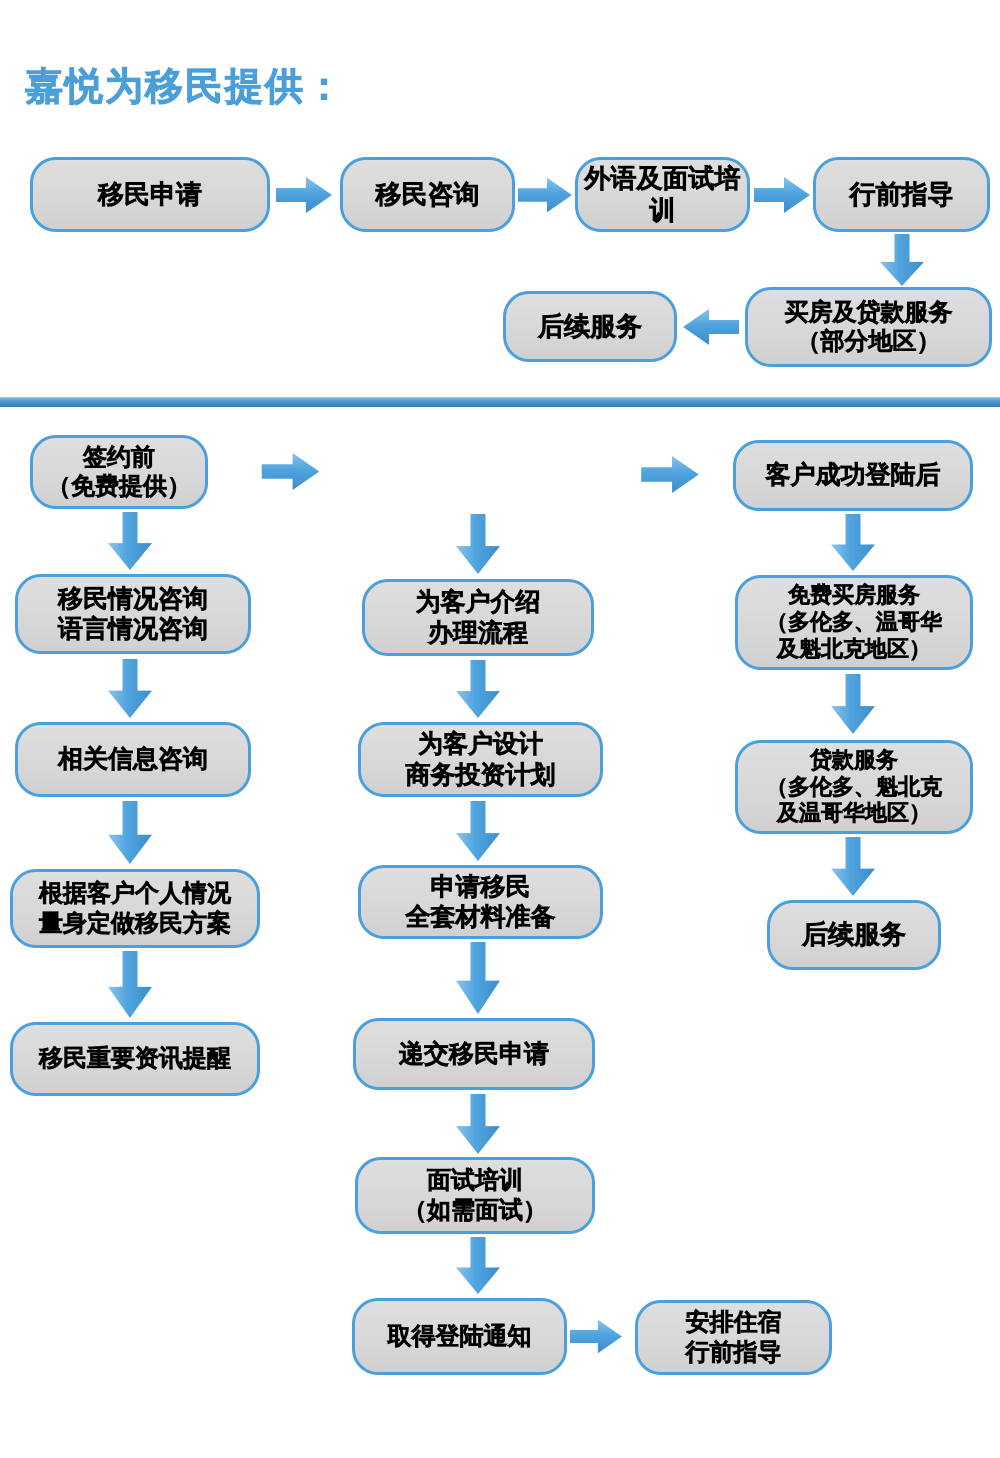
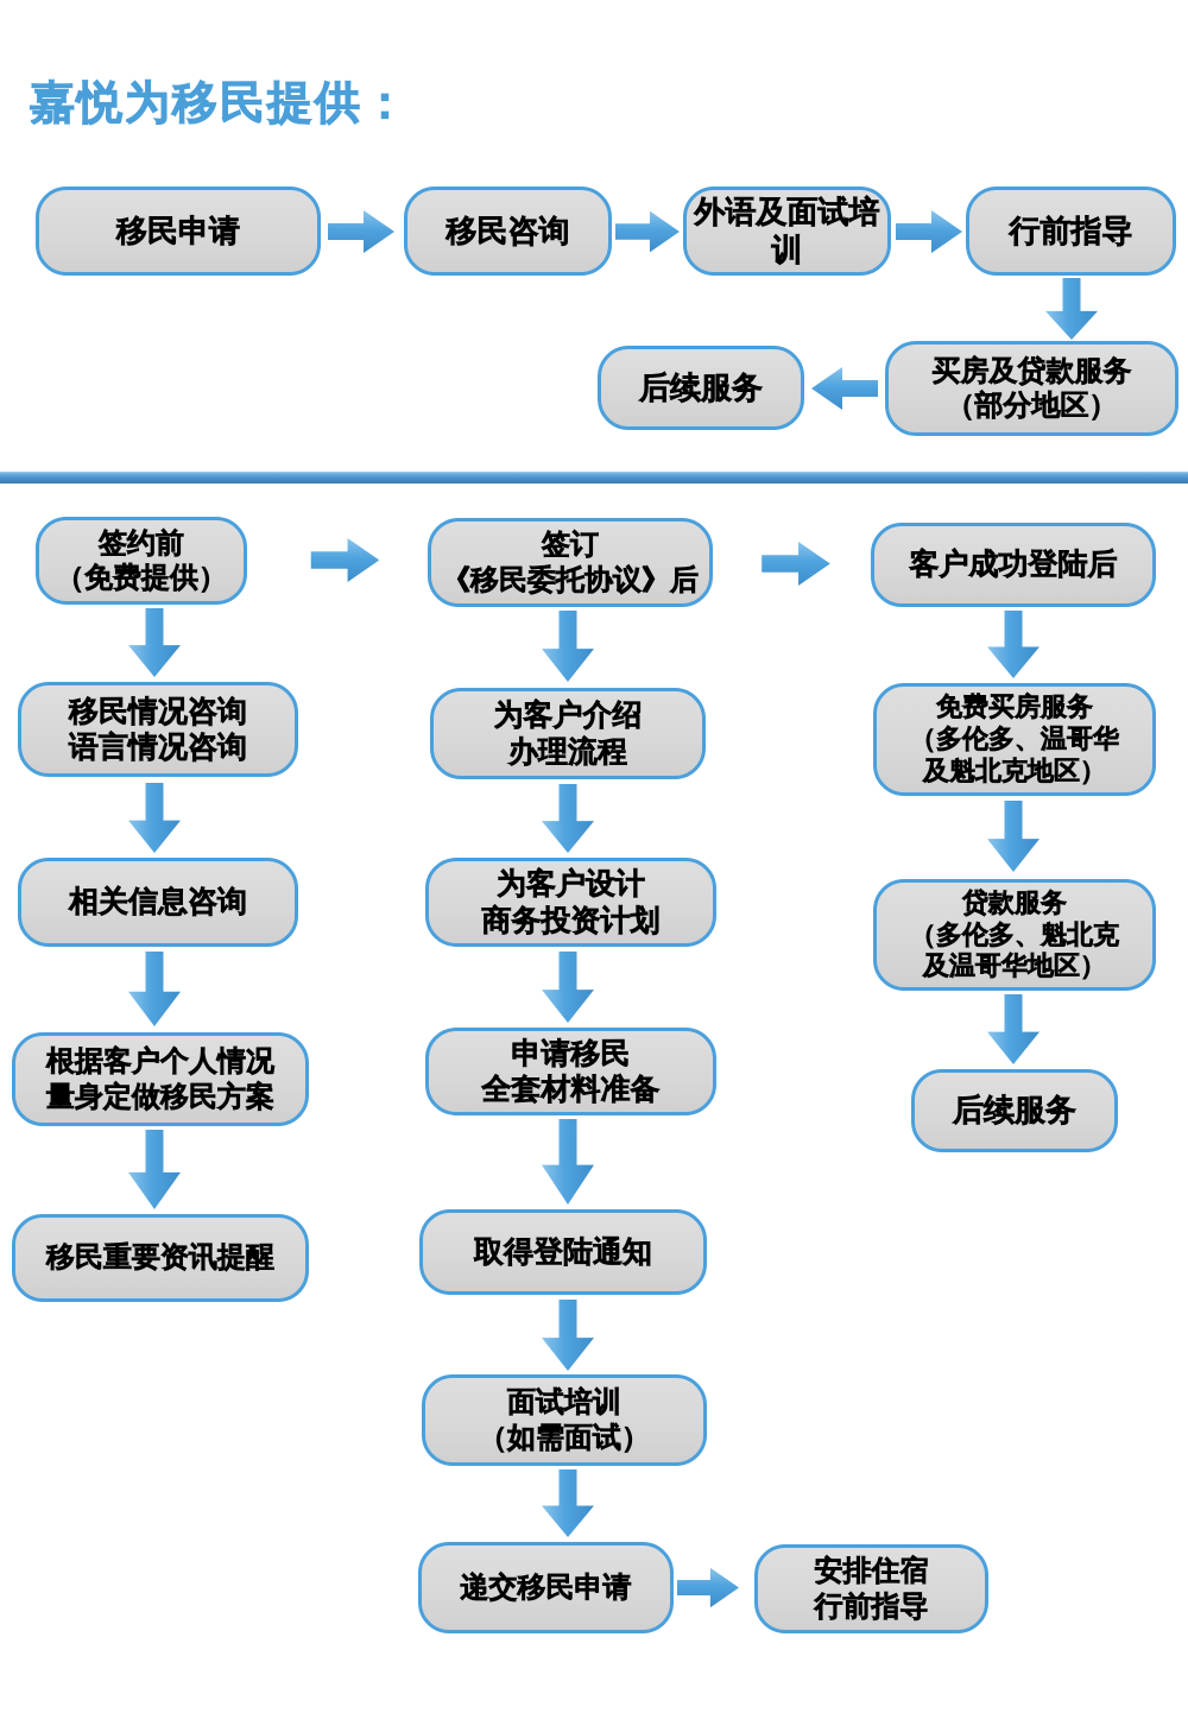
  嘉悦为移民提供：
  移民申请
  移民咨询
  外语及面试培训
  行前指导
  买房及贷款服务
  （部分地区）
  后续服务
  签约前
  （免费提供）
  移民情况咨询
  语言情况咨询
  相关信息咨询
  根据客户个人情况
  量身定做移民方案
  移民重要资讯提醒
+ 签订
+ 《移民委托协议》后
  为客户介绍
  办理流程
  为客户设计
  商务投资计划
  申请移民
  全套材料准备
- 递交移民申请
+ 取得登陆通知
  面试培训
  （如需面试）
- 取得登陆通知
+ 递交移民申请
  安排住宿
  行前指导
  客户成功登陆后
  免费买房服务
  （多伦多、温哥华
  及魁北克地区）
  贷款服务
  （多伦多、魁北克
  及温哥华地区）
  后续服务
